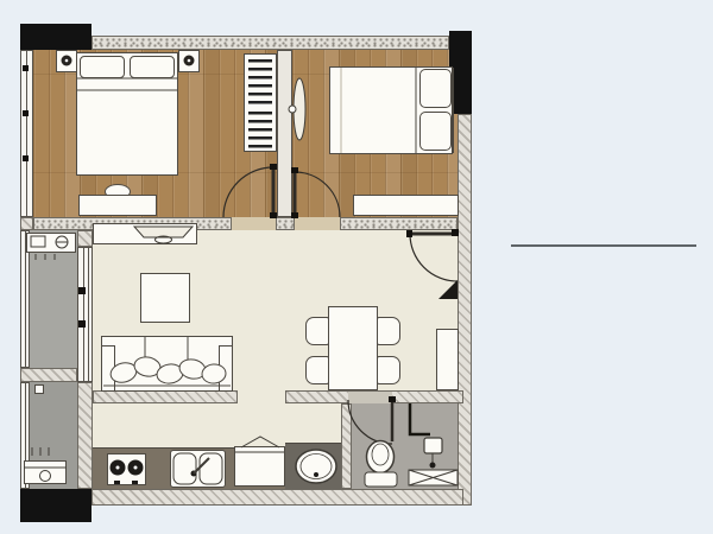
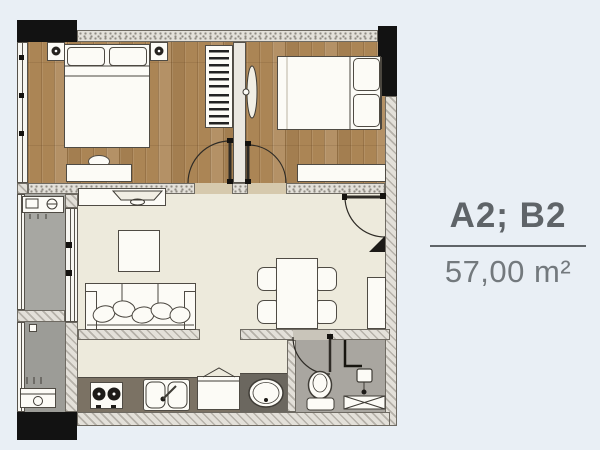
+ A2; B2
+ 57,00 m²
